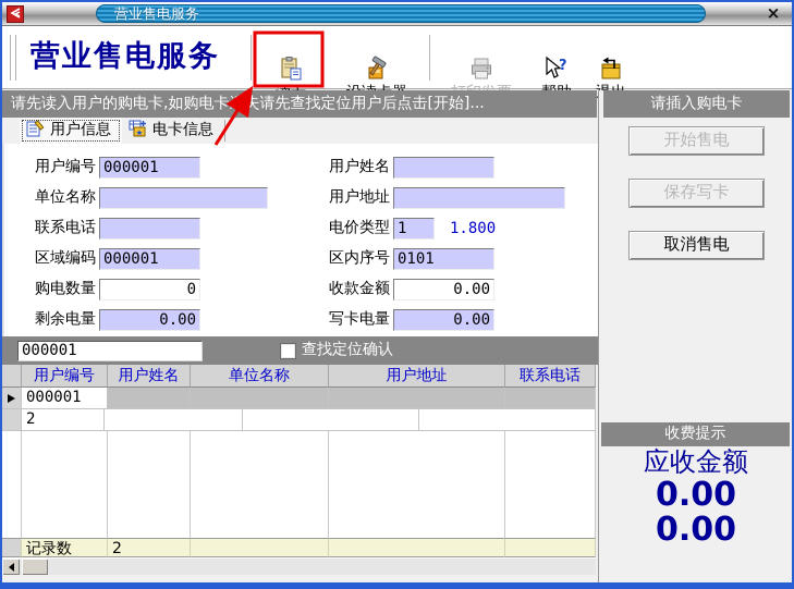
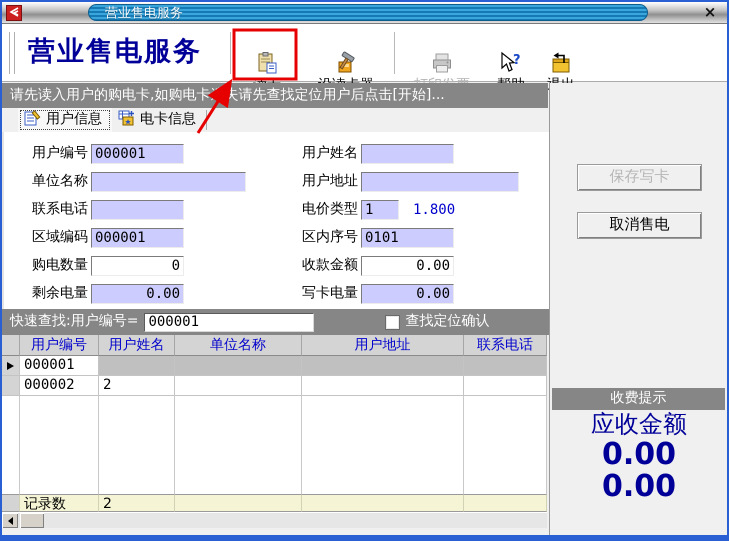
  营业售电服务
  ×
  营业售电服务
  ?
  请先读入用户的购电卡,如购电卡遗失请先查找定位用户后点击[开始]...
  用户信息
  电卡信息
  用户编号
  000001
  用户姓名
  单位名称
  用户地址
  联系电话
  电价类型
  1
  1.800
  区域编码
  000001
  区内序号
  0101
  购电数量
  0
  收款金额
  0.00
  剩余电量
  0.00
  写卡电量
  0.00
+ 快速查找:用户编号=
  000001
  查找定位确认
  用户编号
  用户姓名
  单位名称
  用户地址
  联系电话
  000001
+ 000002
  2
  记录数
  2
- 请插入购电卡
- 开始售电
  保存写卡
  取消售电
  收费提示
  应收金额
  0.00
  0.00
